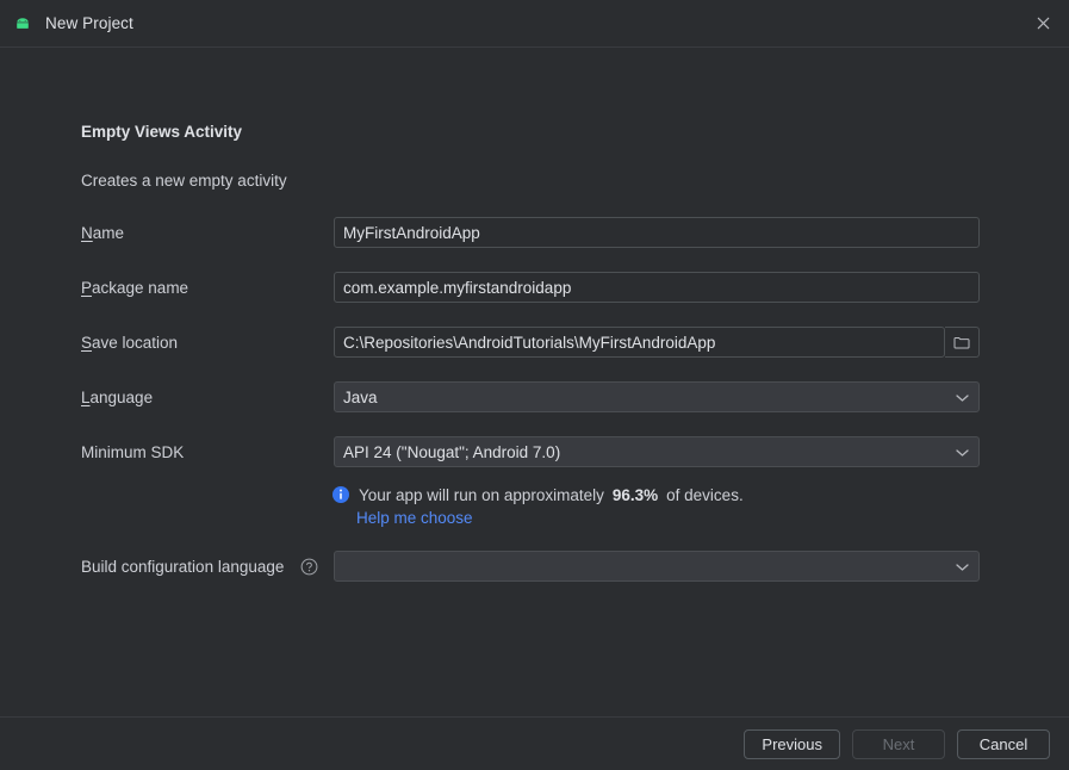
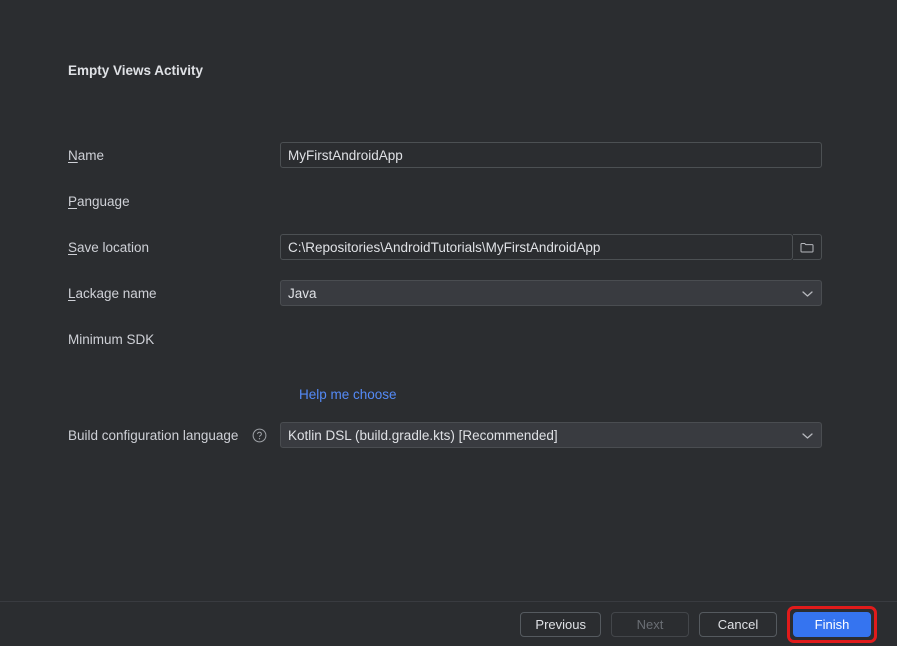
- New Project
  Empty Views Activity
- Creates a new empty activity
  Name
  MyFirstAndroidApp
- Package name
+ Panguage
- com.example.myfirstandroidapp
  Save location
  C:\Repositories\AndroidTutorials\MyFirstAndroidApp
- Language
+ Lackage name
  Java
  Minimum SDK
- API 24 ("Nougat"; Android 7.0)
- Your app will run on approximately
- 96.3%
- of devices.
  Help me choose
  Build configuration language
+ Kotlin DSL (build.gradle.kts) [Recommended]
  Previous
  Next
  Cancel
+ Finish
